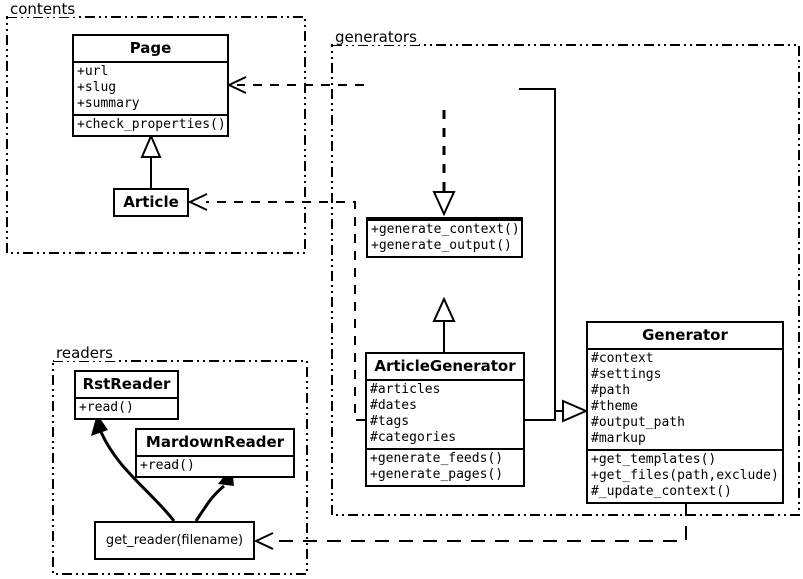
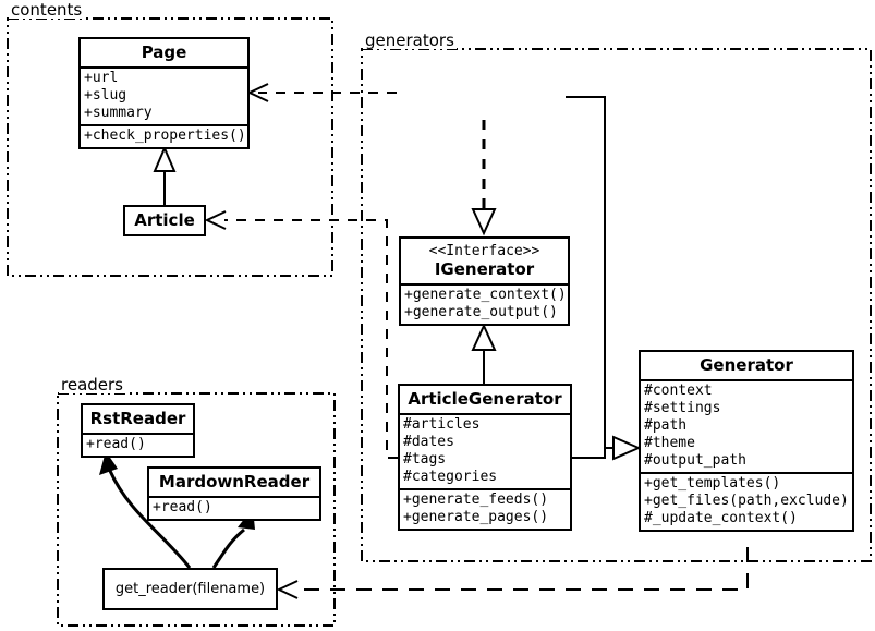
  contents
  generators
  readers
  Page
  +url
  +slug
  +summary
  +check_properties()
  Article
+ <<Interface>>
+ IGenerator
  +generate_context()
  +generate_output()
  ArticleGenerator
  #articles
  #dates
  #tags
  #categories
  +generate_feeds()
  +generate_pages()
  Generator
  #context
  #settings
  #path
  #theme
  #output_path
- #markup
  +get_templates()
  +get_files(path,exclude)
  #_update_context()
  RstReader
  +read()
  MardownReader
  +read()
  get_reader(filename)
